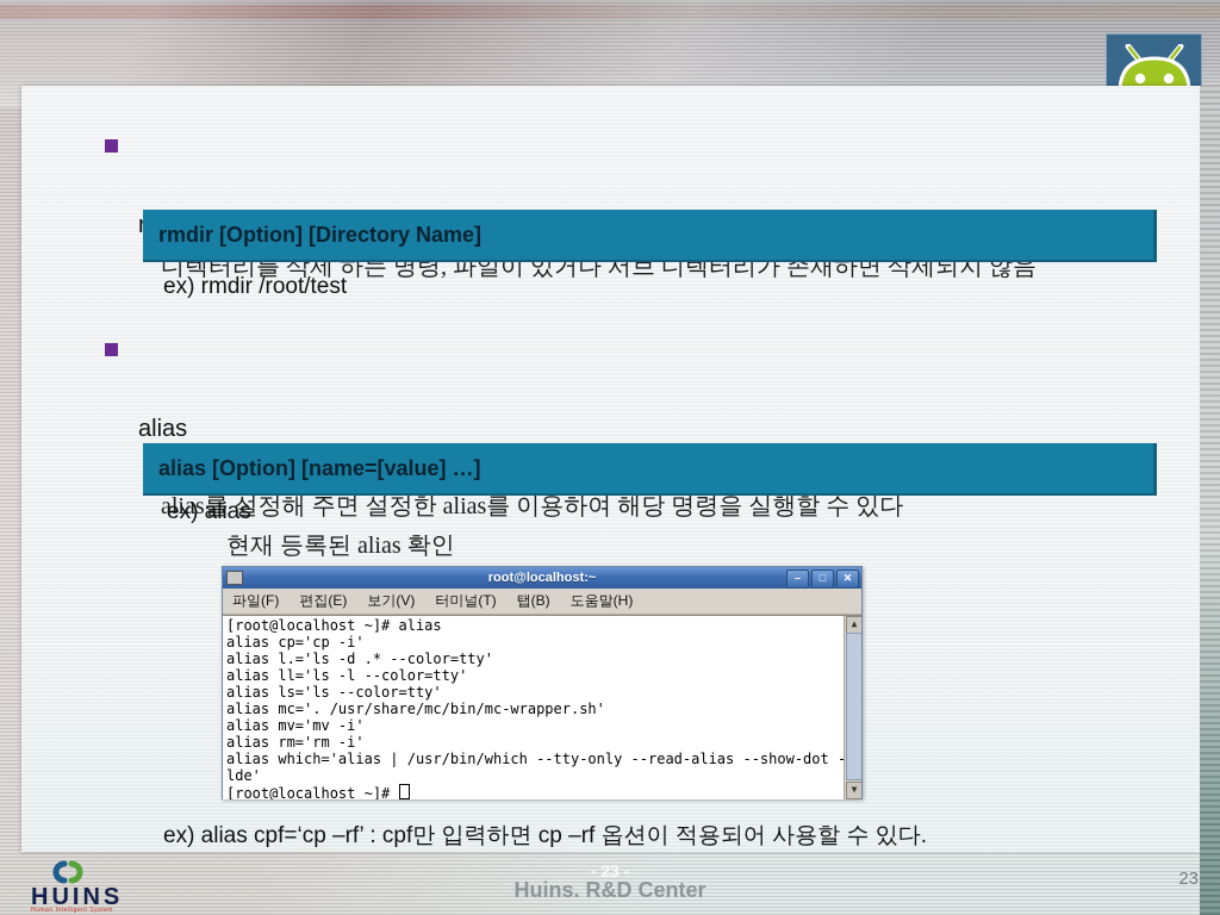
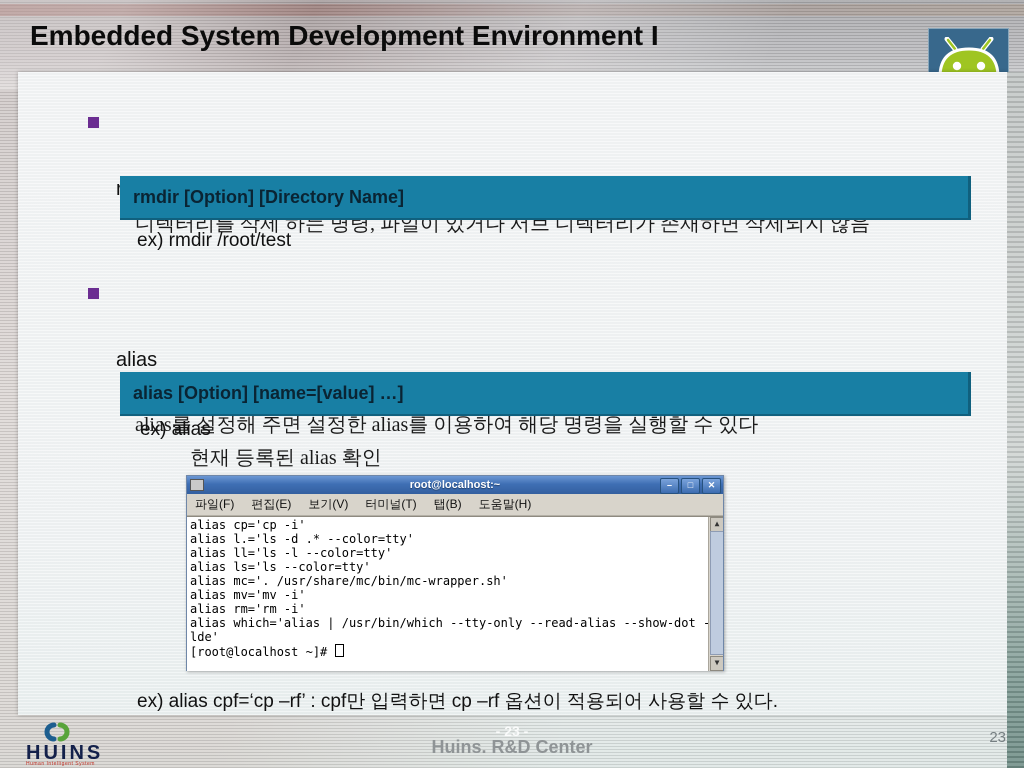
+ Embedded System Development Environment I
  디렉터리를 삭제 하는 명령, 파일이 있거나 서브 디렉터리가 존재하면 삭제되지 않음
  rmdir [Option] [Directory Name]
  ex) rmdir /root/test
  alias
  alias를 설정해 주면 설정한 alias를 이용하여 해당 명령을 실행할 수 있다
  alias [Option] [name=[value] …]
  ex) alias
  현재 등록된 alias 확인
  root@localhost:~
  –
  □
  ✕
  파일(F)
  편집(E)
  보기(V)
  터미널(T)
  탭(B)
  도움말(H)
- [root@localhost ~]# alias
  alias cp='cp -i'
  alias l.='ls -d .* --color=tty'
  alias ll='ls -l --color=tty'
  alias ls='ls --color=tty'
  alias mc='. /usr/share/mc/bin/mc-wrapper.sh'
  alias mv='mv -i'
  alias rm='rm -i'
  alias which='alias | /usr/bin/which --tty-only --read-alias --show-dot -
  lde'
  [root@localhost ~]#
  ▲
  ▼
  ex) alias cpf=‘cp –rf’ : cpf만 입력하면 cp –rf 옵션이 적용되어 사용할 수 있다.
  HUINS
  - 23 -
  Huins. R&D Center
  23
